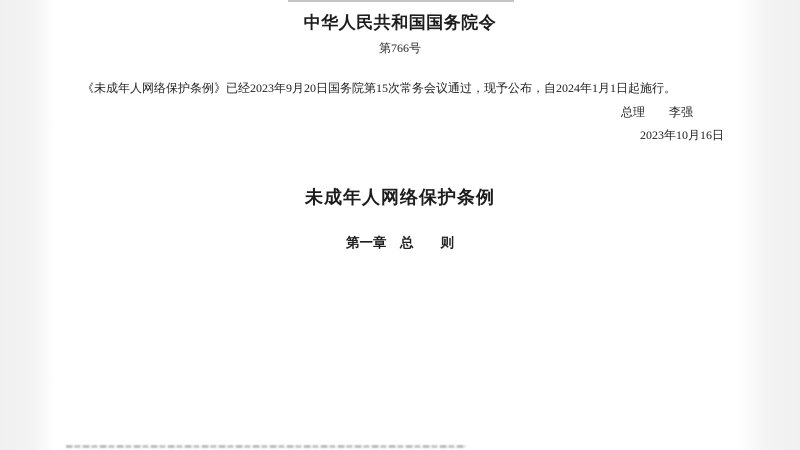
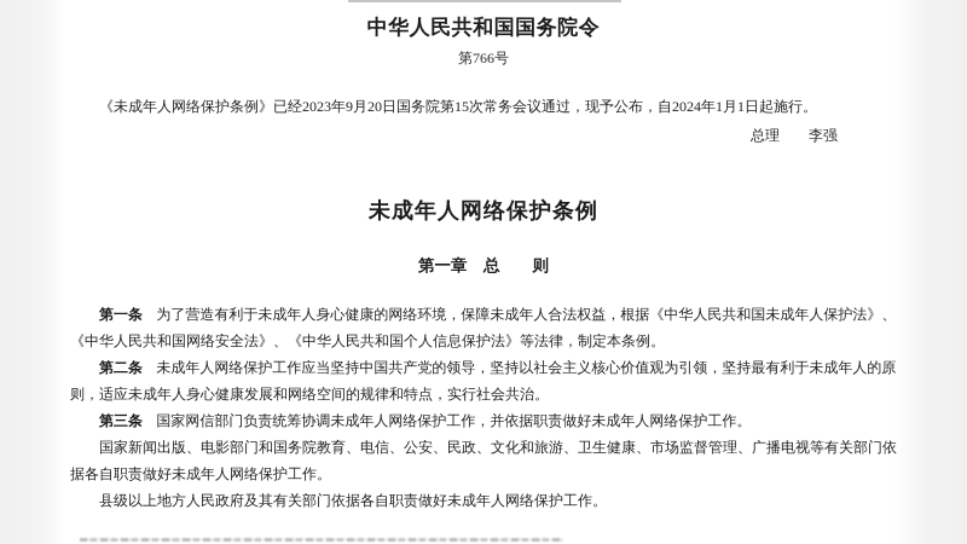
  中华人民共和国国务院令
  第766号
  《未成年人网络保护条例》已经2023年9月20日国务院第15次常务会议通过，现予公布，自2024年1月1日起施行。
  总理 李强
- 2023年10月16日
  未成年人网络保护条例
  第一章 总 则
+ 第一条 为了营造有利于未成年人身心健康的网络环境，保障未成年人合法权益，根据《中华人民共和国未成年人保护法》、《中华人民共和国网络安全法》、《中华人民共和国个人信息保护法》等法律，制定本条例。
+ 第二条 未成年人网络保护工作应当坚持中国共产党的领导，坚持以社会主义核心价值观为引领，坚持最有利于未成年人的原则，适应未成年人身心健康发展和网络空间的规律和特点，实行社会共治。
+ 第三条 国家网信部门负责统筹协调未成年人网络保护工作，并依据职责做好未成年人网络保护工作。
+ 国家新闻出版、电影部门和国务院教育、电信、公安、民政、文化和旅游、卫生健康、市场监督管理、广播电视等有关部门依据各自职责做好未成年人网络保护工作。
+ 县级以上地方人民政府及其有关部门依据各自职责做好未成年人网络保护工作。
